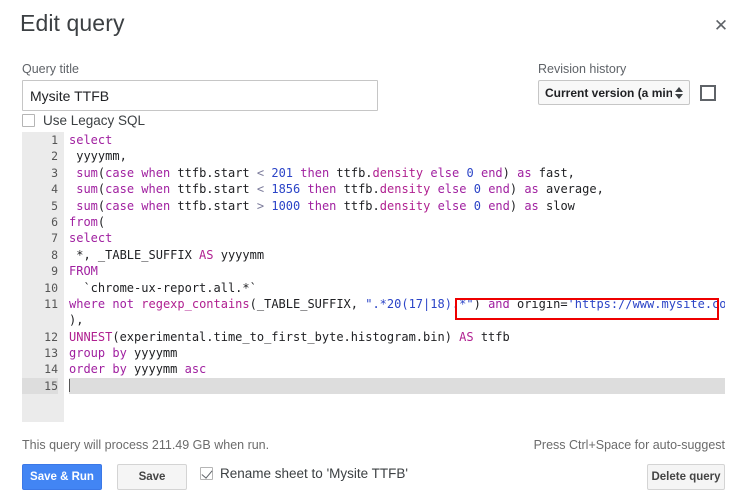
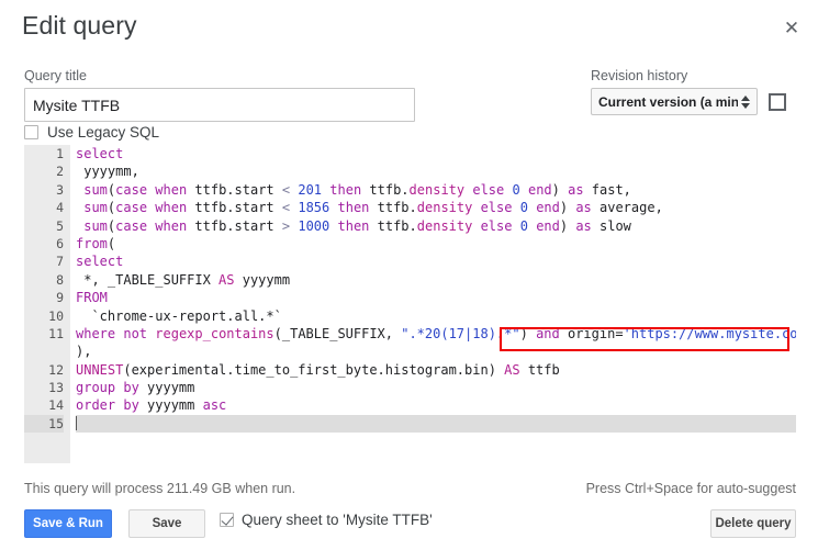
  Edit query
  ✕
  Query title
  Mysite TTFB
  Use Legacy SQL
  Revision history
  Current version (a min
  1
  select
  2
  yyyymm,
  3
  sum(case when ttfb.start < 201 then ttfb.density else 0 end) as fast,
  4
  sum(case when ttfb.start < 1856 then ttfb.density else 0 end) as average,
  5
  sum(case when ttfb.start > 1000 then ttfb.density else 0 end) as slow
  6
  from(
  7
  select
  8
  *, _TABLE_SUFFIX AS yyyymm
  9
  FROM
  10
  `chrome-ux-report.all.*`
  11
  where not regexp_contains(_TABLE_SUFFIX, ".*20(17|18).*") and origin='https://www.mysite.co
  ),
  12
  UNNEST(experimental.time_to_first_byte.histogram.bin) AS ttfb
  13
  group by yyyymm
  14
  order by yyyymm asc
  15
  This query will process 211.49 GB when run.
  Press Ctrl+Space for auto-suggest
  Save & Run
  Save
- Rename sheet to 'Mysite TTFB'
+ Query sheet to 'Mysite TTFB'
  Delete query
